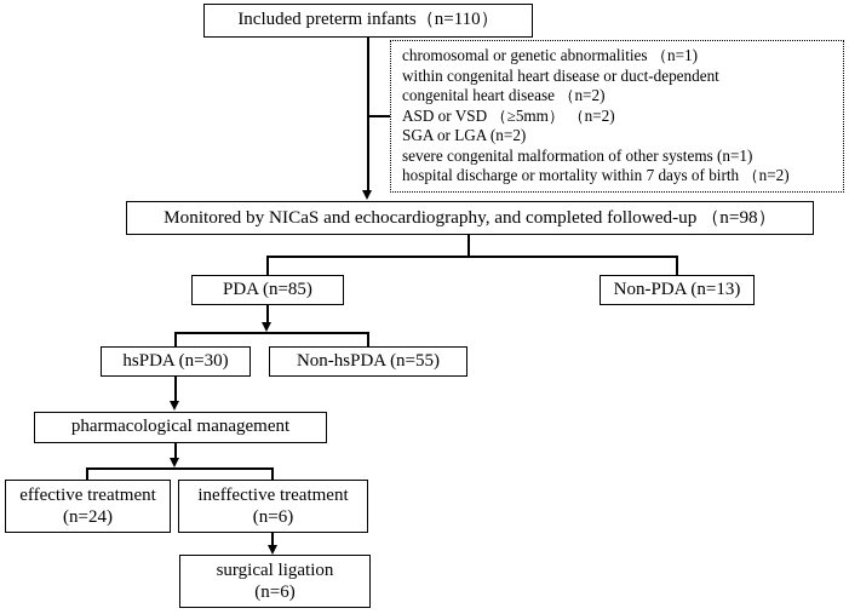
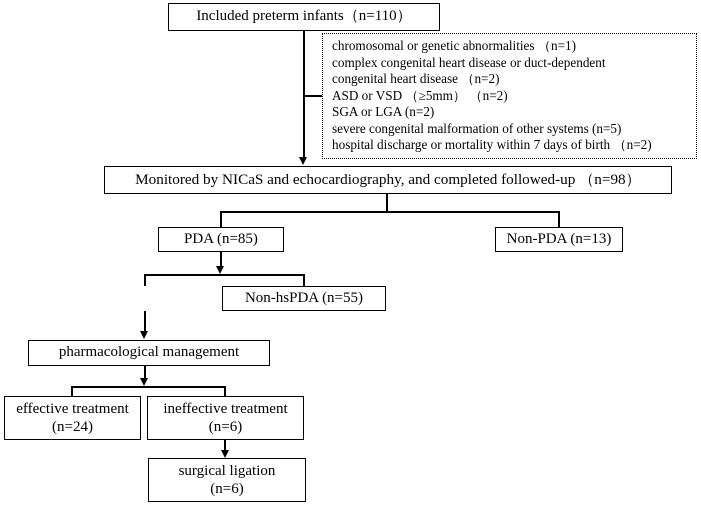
  Included preterm infants（n=110）
  chromosomal or genetic abnormalities （n=1)
- within congenital heart disease or duct-dependent
+ complex congenital heart disease or duct-dependent
  congenital heart disease （n=2)
  ASD or VSD （≥5mm） （n=2)
  SGA or LGA (n=2)
- severe congenital malformation of other systems (n=1)
+ severe congenital malformation of other systems (n=5)
  hospital discharge or mortality within 7 days of birth （n=2)
  Monitored by NICaS and echocardiography, and completed followed-up （n=98）
  PDA (n=85)
  Non-PDA (n=13)
- hsPDA (n=30)
  Non-hsPDA (n=55)
  pharmacological management
  effective treatment
  (n=24)
  ineffective treatment
  (n=6)
  surgical ligation
  (n=6)
